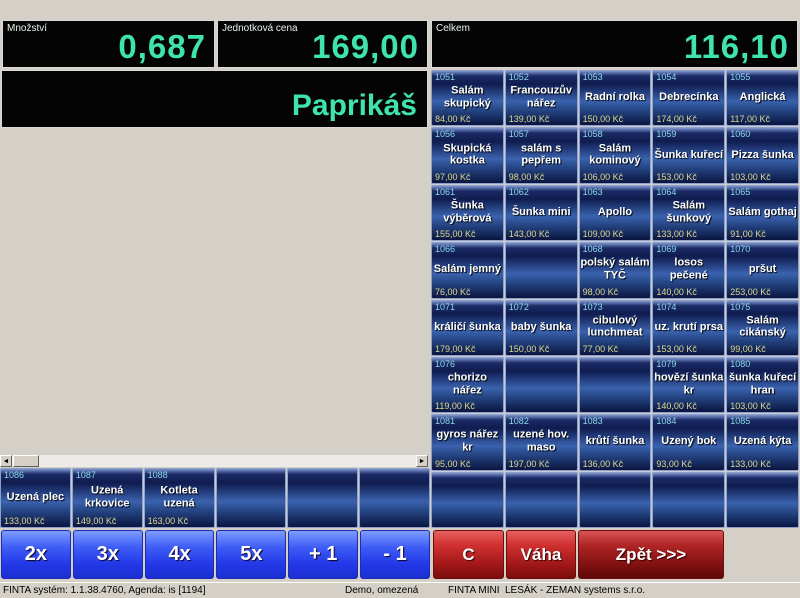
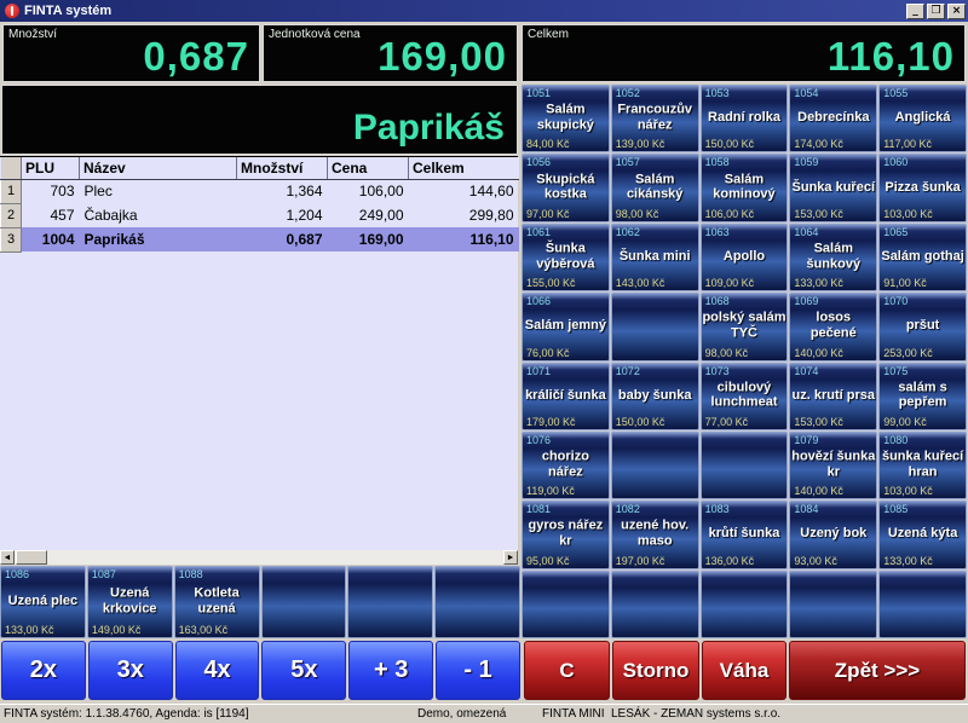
+ FINTA systém
+ _
+ ❐
+ ×
  Množství
  0,687
  Jednotková cena
  169,00
  Celkem
  116,10
  Paprikáš
+ 	PLU	Název	Množství	Cena	Celkem
+ 1	703	Plec	1,364	106,00	144,60
+ 2	457	Čabajka	1,204	249,00	299,80
+ 3	1004	Paprikáš	0,687	169,00	116,10
  1051
  Salám skupický
  84,00 Kč
  1052
  Francouzův nářez
  139,00 Kč
  1053
  Radní rolka
  150,00 Kč
  1054
  Debrecínka
  174,00 Kč
  1055
  Anglická
  117,00 Kč
  1056
  Skupická kostka
  97,00 Kč
  1057
- salám s pepřem
+ Salám cikánský
  98,00 Kč
  1058
  Salám kominový
  106,00 Kč
  1059
  Šunka kuřecí
  153,00 Kč
  1060
  Pizza šunka
  103,00 Kč
  1061
  Šunka výběrová
  155,00 Kč
  1062
  Šunka mini
  143,00 Kč
  1063
  Apollo
  109,00 Kč
  1064
  Salám šunkový
  133,00 Kč
  1065
  Salám gothaj
  91,00 Kč
  1066
  Salám jemný
  76,00 Kč
  1068
  polský salám TYČ
  98,00 Kč
  1069
  losos pečené
  140,00 Kč
  1070
  pršut
  253,00 Kč
  1071
  králičí šunka
  179,00 Kč
  1072
  baby šunka
  150,00 Kč
  1073
  cibulový lunchmeat
  77,00 Kč
  1074
  uz. krutí prsa
  153,00 Kč
  1075
- Salám cikánský
+ salám s pepřem
  99,00 Kč
  1076
  chorizo nářez
  119,00 Kč
  1079
  hovězí šunka kr
  140,00 Kč
  1080
  šunka kuřecí hran
  103,00 Kč
  1081
  gyros nářez kr
  95,00 Kč
  1082
  uzené hov. maso
  197,00 Kč
  1083
  krůtí šunka
  136,00 Kč
  1084
  Uzený bok
  93,00 Kč
  1085
  Uzená kýta
  133,00 Kč
  1086
  Uzená plec
  133,00 Kč
  1087
  Uzená krkovice
  149,00 Kč
  1088
  Kotleta uzená
  163,00 Kč
  2x
  3x
  4x
  5x
- + 1
+ + 3
  - 1
  C
+ Storno
  Váha
  Zpět >>>
  FINTA systém: 1.1.38.4760, Agenda: is [1194]
  Demo, omezená
  FINTA MINI
  LESÁK - ZEMAN systems s.r.o.
